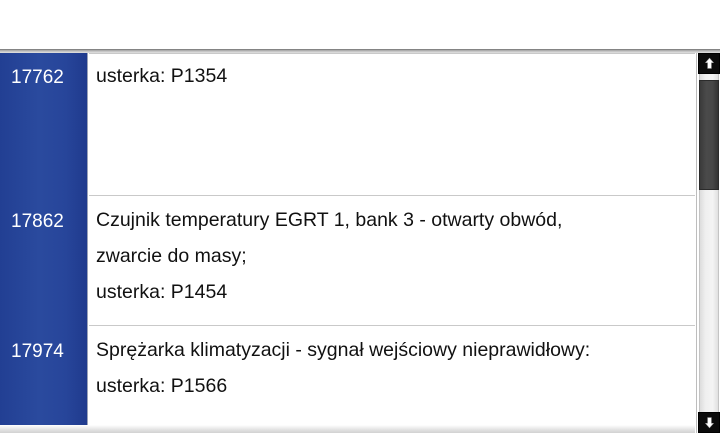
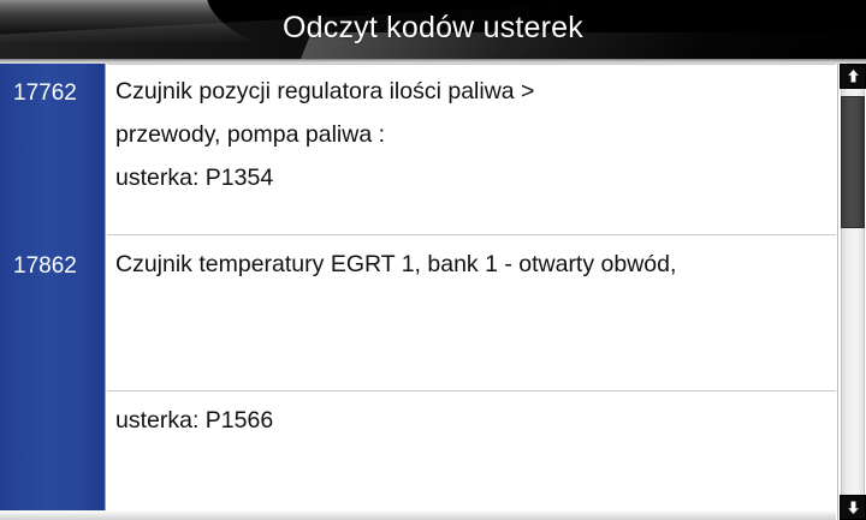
+ Odczyt kodów usterek
  17762
+ Czujnik pozycji regulatora ilości paliwa >
+ przewody, pompa paliwa :
  usterka: P1354
  17862
- Czujnik temperatury EGRT 1, bank 3 - otwarty obwód,
+ Czujnik temperatury EGRT 1, bank 1 - otwarty obwód,
- zwarcie do masy;
- usterka: P1454
- 17974
- Sprężarka klimatyzacji - sygnał wejściowy nieprawidłowy:
  usterka: P1566
